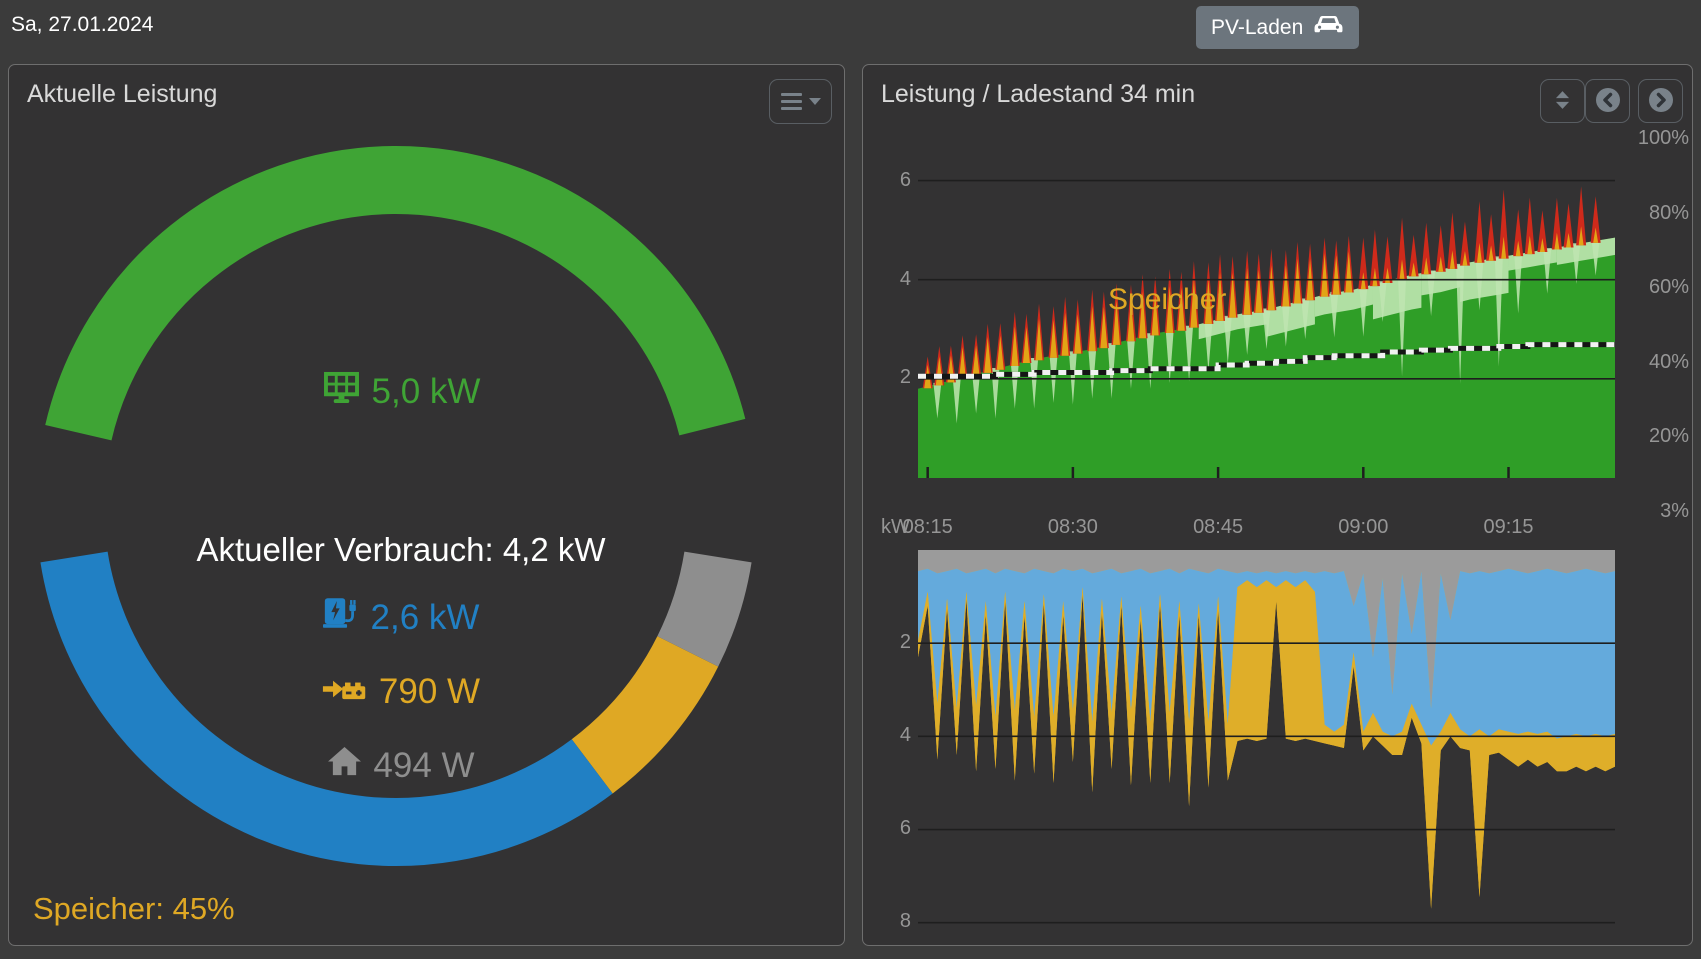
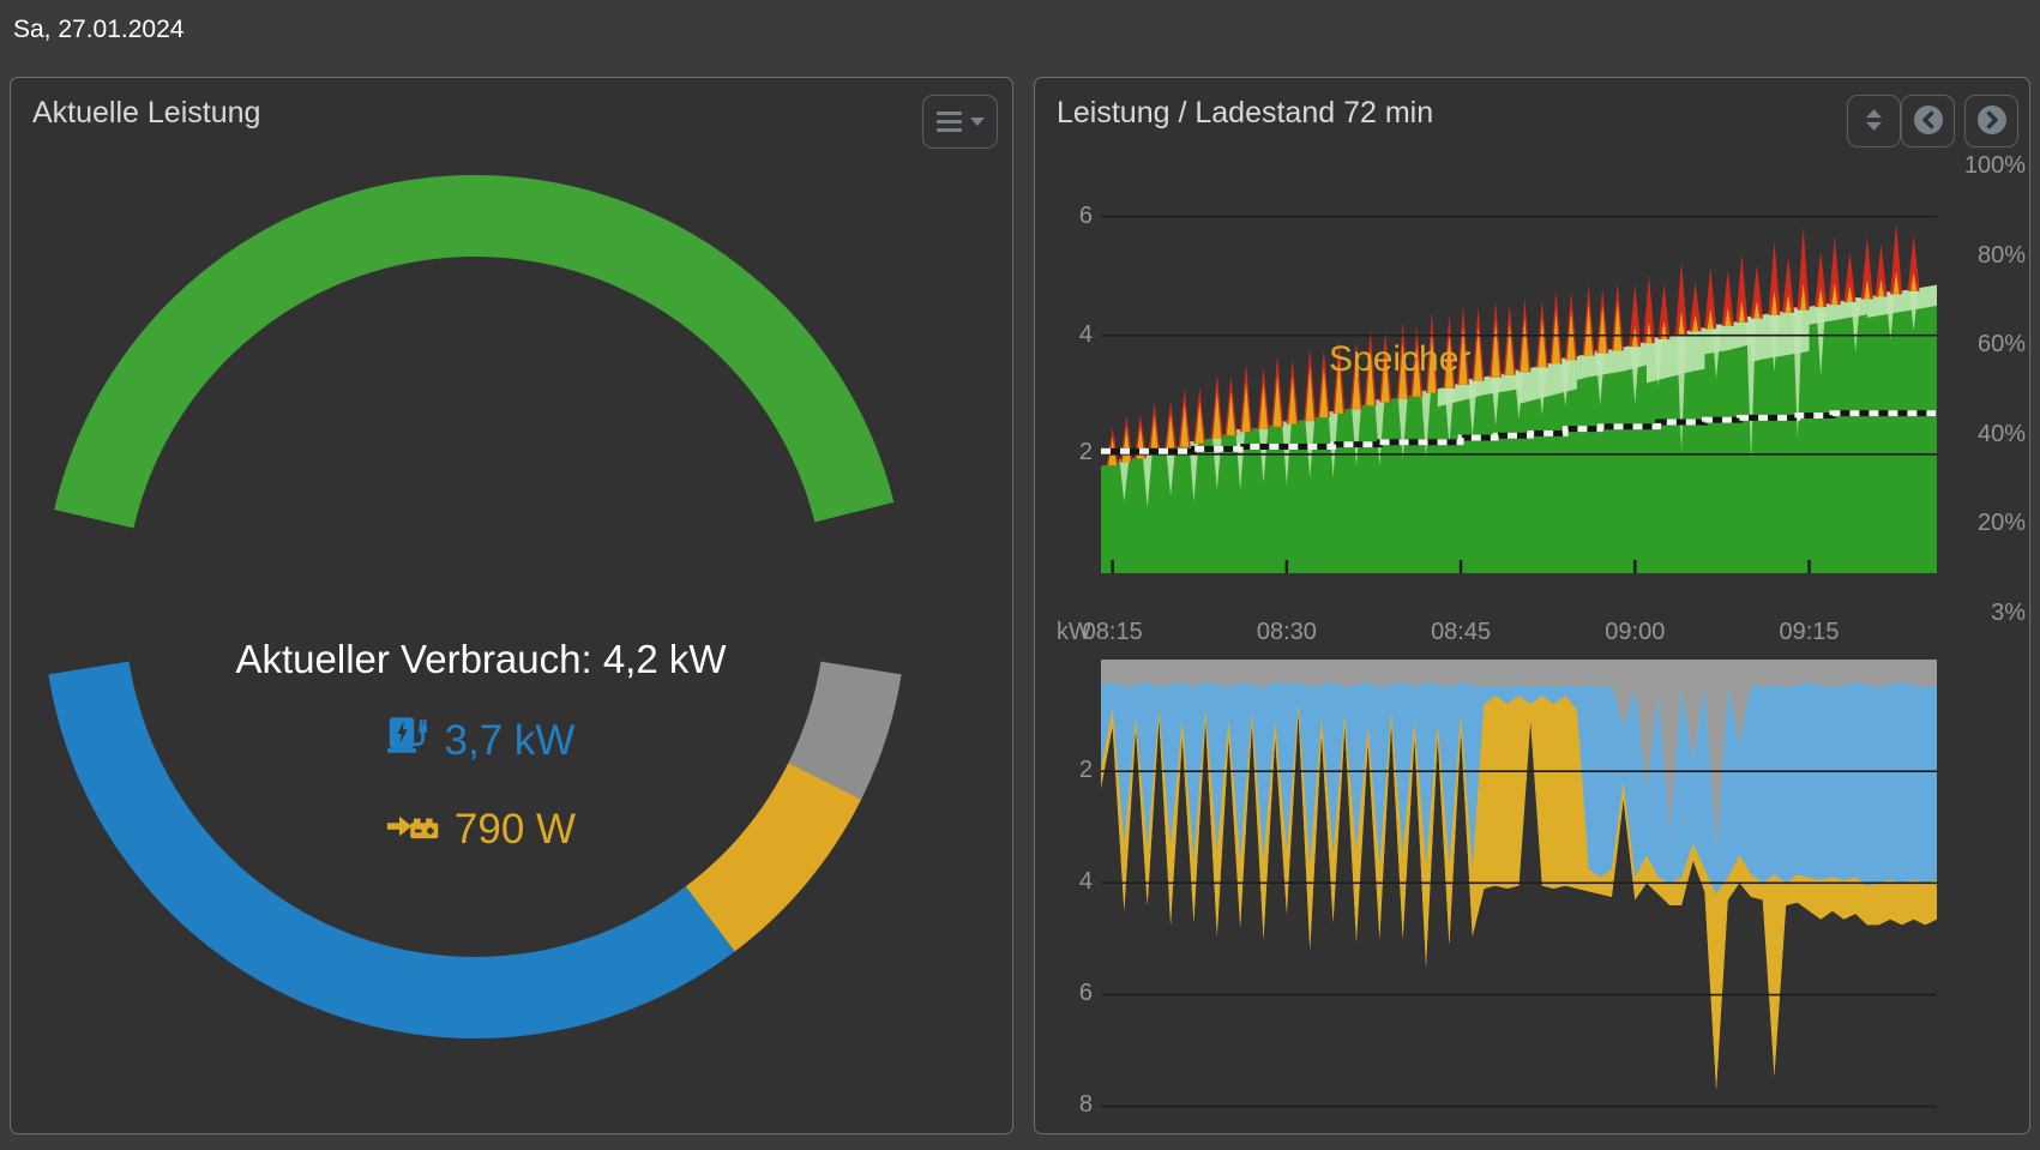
  Sa, 27.01.2024
- PV-Laden
  Aktuelle Leistung
- 5,0 kW
  Aktueller Verbrauch: 4,2 kW
- 2,6 kW
+ 3,7 kW
  790 W
- 494 W
- Speicher: 45%
- Leistung / Ladestand 34 min
+ Leistung / Ladestand 72 min
  6
  4
  2
  100%
  80%
  60%
  40%
  20%
  3%
  kW
  08:15
  08:30
  08:45
  09:00
  09:15
  2
  4
  6
  8
  Speicher
